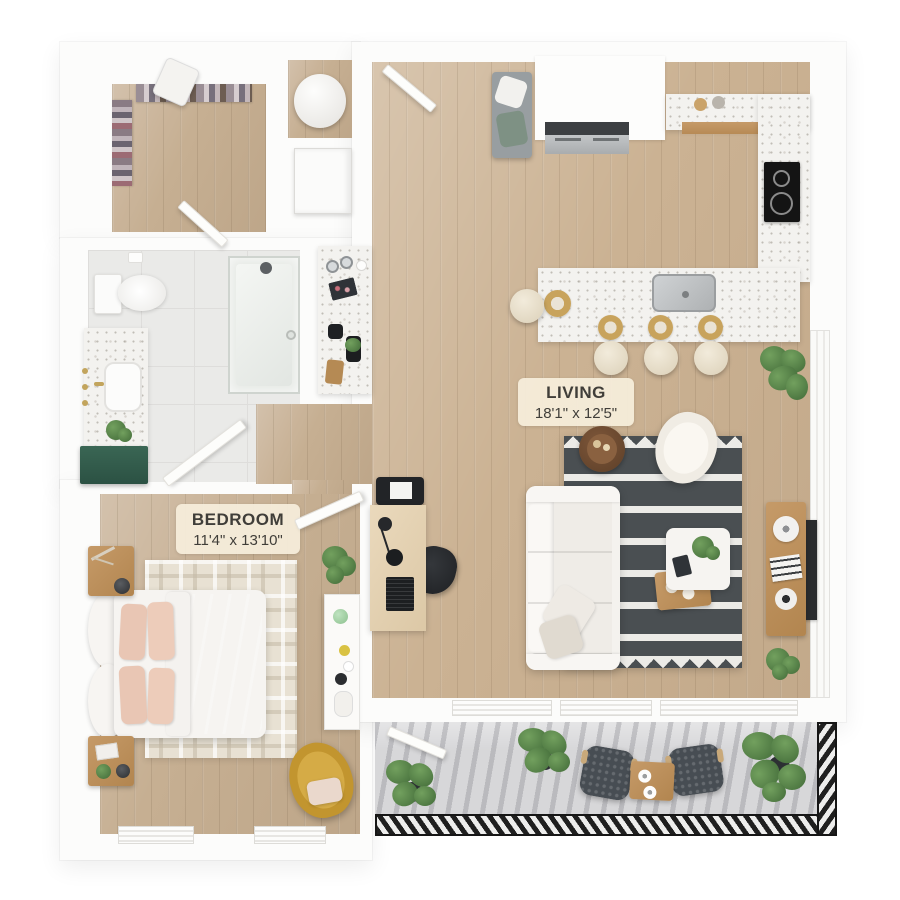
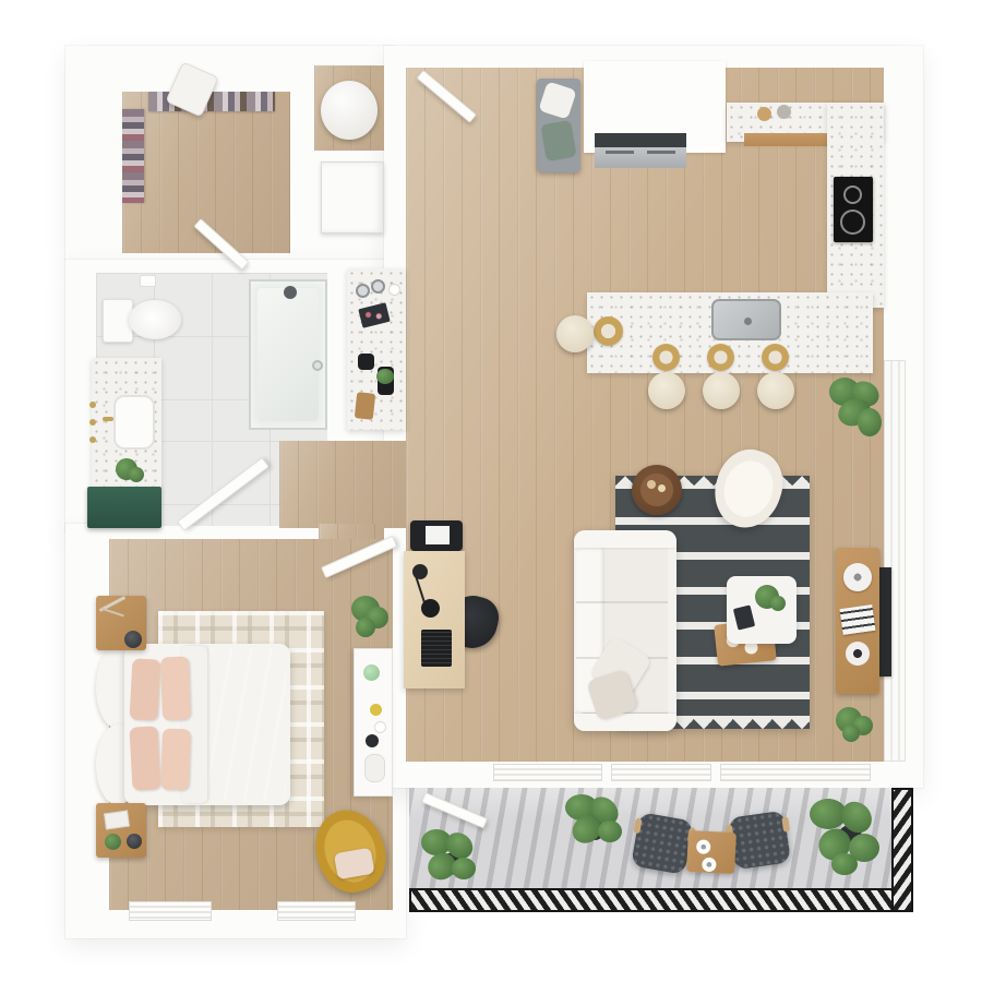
- LIVING
- 18'1" x 12'5"
- BEDROOM
- 11'4" x 13'10"
